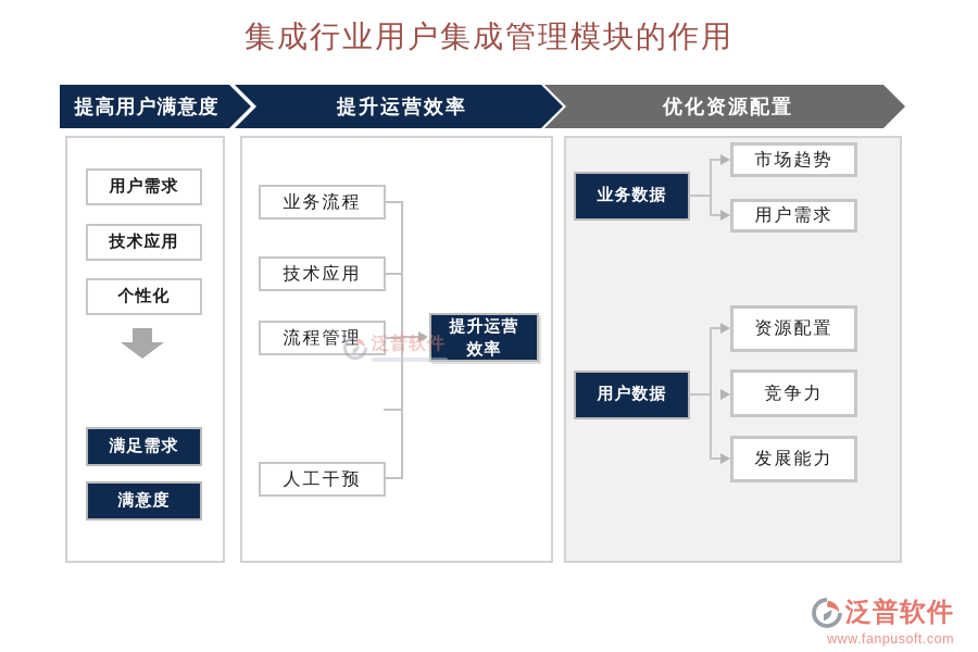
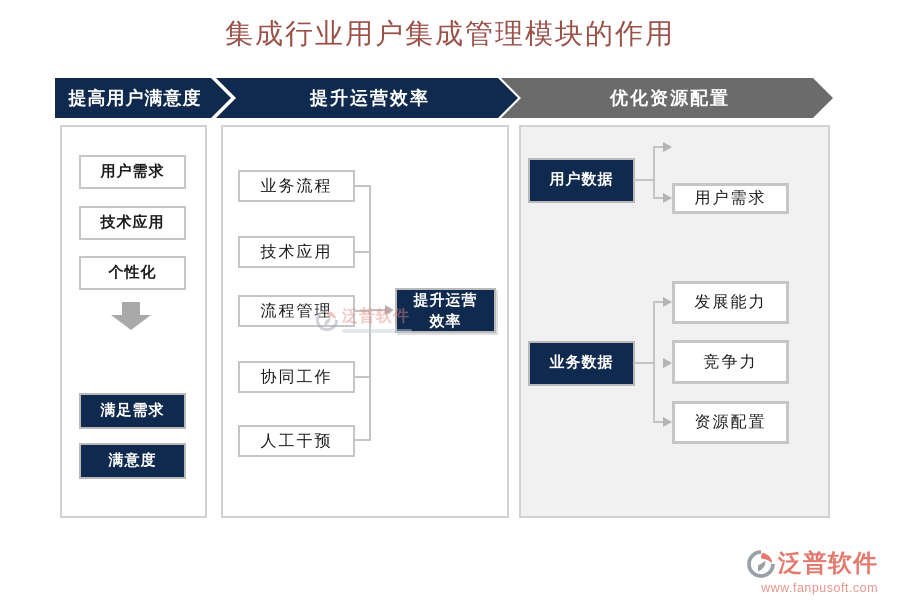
  集成行业用户集成管理模块的作用
  提高用户满意度
  提升运营效率
  优化资源配置
  用户需求
  技术应用
  个性化
  满足需求
  满意度
  业务流程
  技术应用
  流程管理
+ 协同工作
  人工干预
  提升运营效率
  泛普软件
- 业务数据
+ 用户数据
- 市场趋势
  用户需求
- 用户数据
+ 业务数据
- 资源配置
+ 发展能力
  竞争力
- 发展能力
+ 资源配置
  泛普软件
  www.fanpusoft.com
